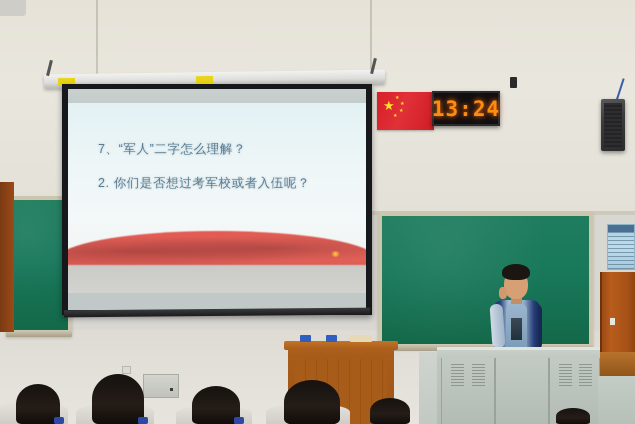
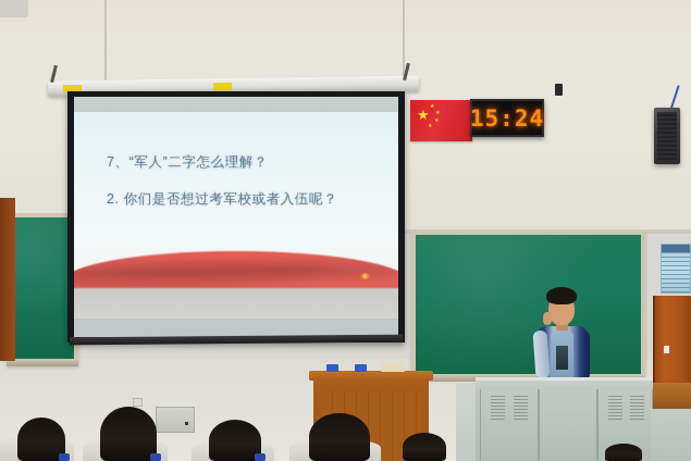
  7、“军人”二字怎么理解？
  2. 你们是否想过考军校或者入伍呢？
  ★
- 13:24
+ 15:24
